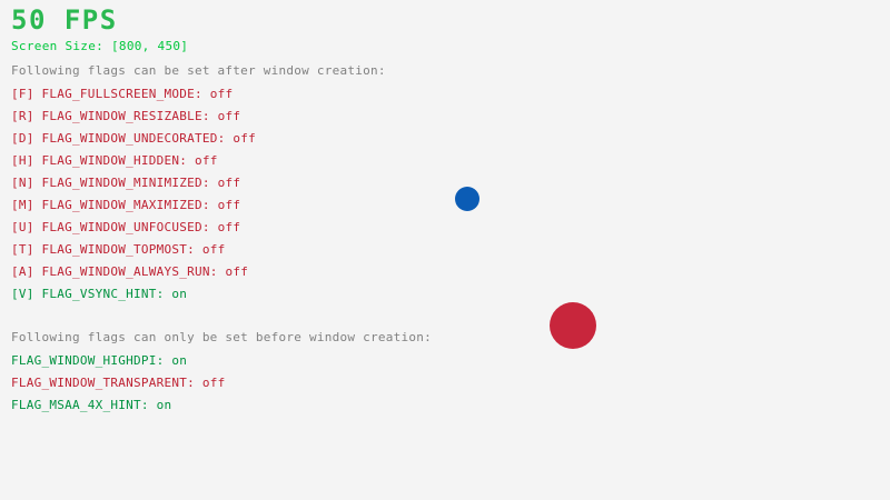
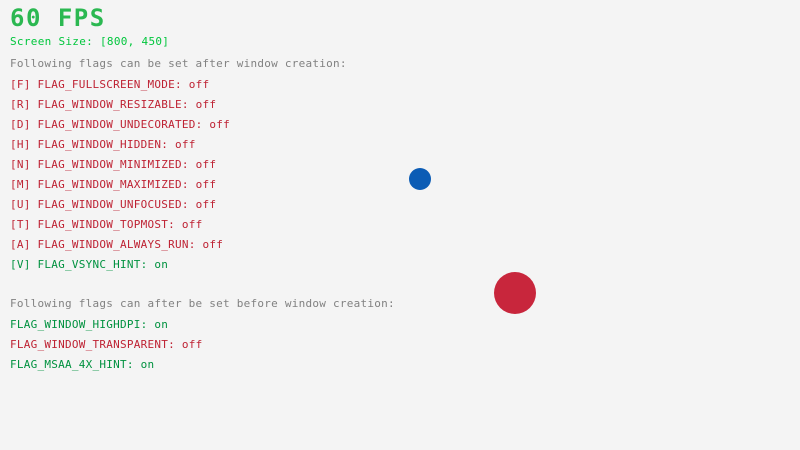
- 50 FPS
+ 60 FPS
  Screen Size: [800, 450]
  Following flags can be set after window creation:
- Following flags can only be set before window creation:
+ Following flags can after be set before window creation:
  [F] FLAG_FULLSCREEN_MODE: off
  [R] FLAG_WINDOW_RESIZABLE: off
  [D] FLAG_WINDOW_UNDECORATED: off
  [H] FLAG_WINDOW_HIDDEN: off
  [N] FLAG_WINDOW_MINIMIZED: off
  [M] FLAG_WINDOW_MAXIMIZED: off
  [U] FLAG_WINDOW_UNFOCUSED: off
  [T] FLAG_WINDOW_TOPMOST: off
  [A] FLAG_WINDOW_ALWAYS_RUN: off
  [V] FLAG_VSYNC_HINT: on
  FLAG_WINDOW_HIGHDPI: on
  FLAG_WINDOW_TRANSPARENT: off
  FLAG_MSAA_4X_HINT: on
